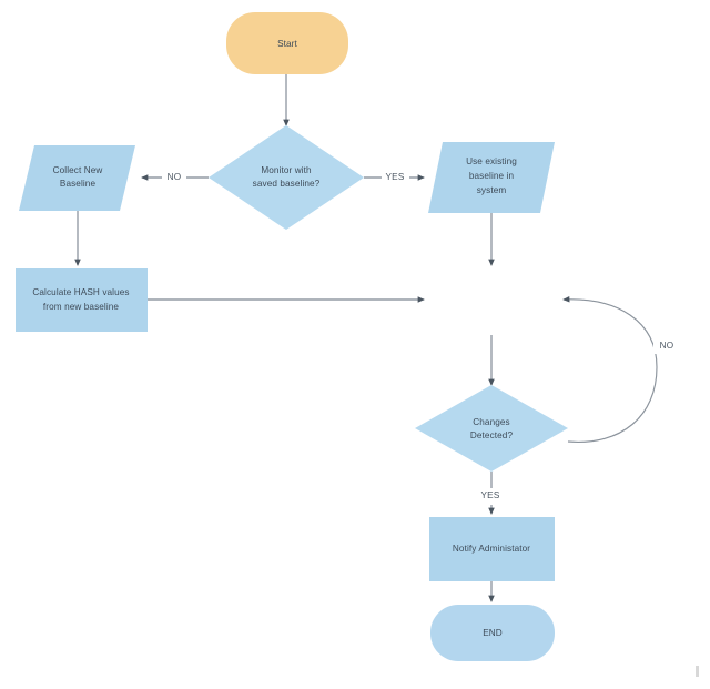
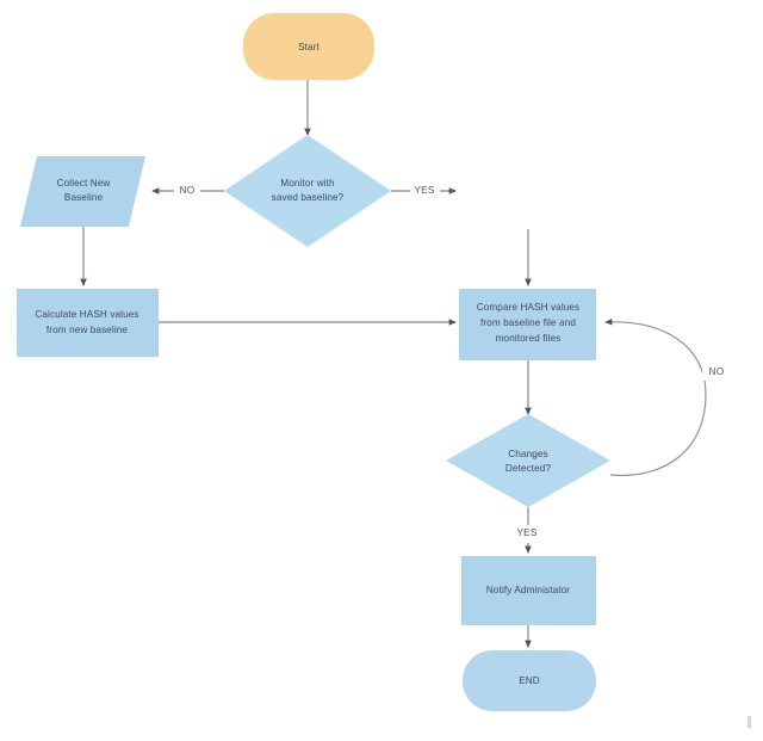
  NO
  YES
  NO
  YES
  Start
  Monitor with
  saved baseline?
  Collect New
  Baseline
- Use existing
- baseline in
- system
  Calculate HASH values
  from new baseline
+ Compare HASH values
+ from baseline file and
+ monitored files
  Changes
  Detected?
  Notify Administator
  END
